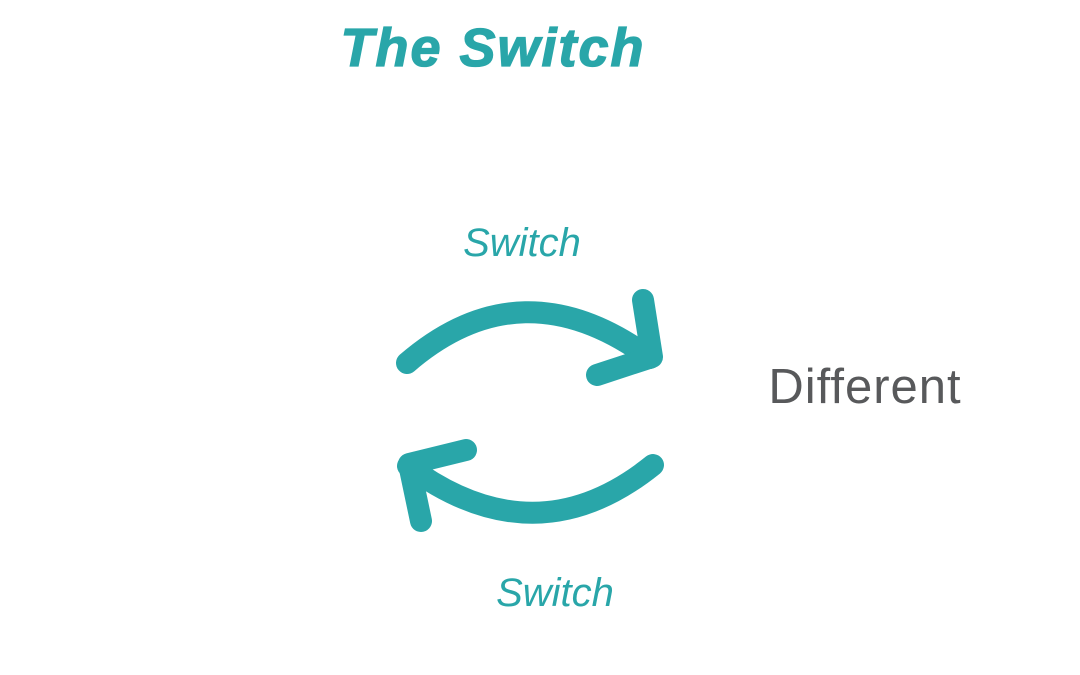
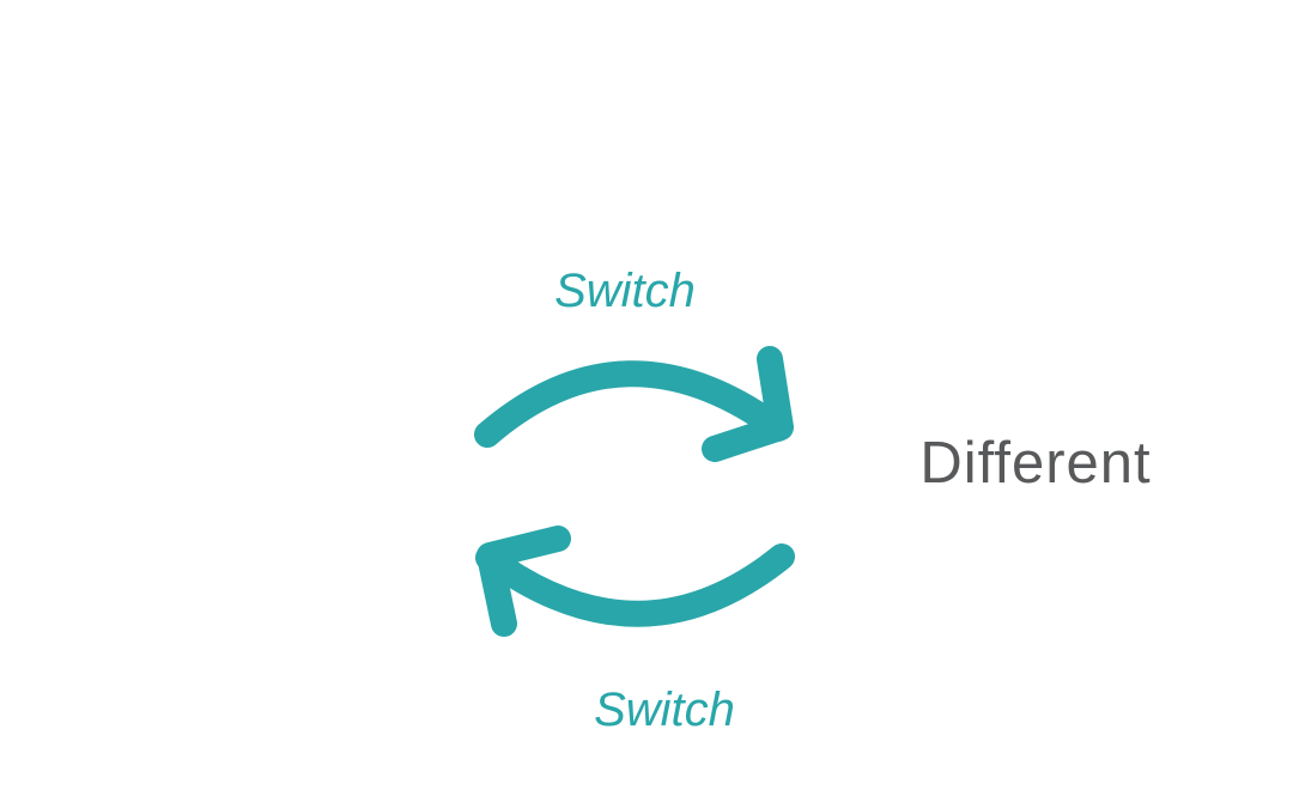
- The Switch
  Switch
  Different
  Switch
